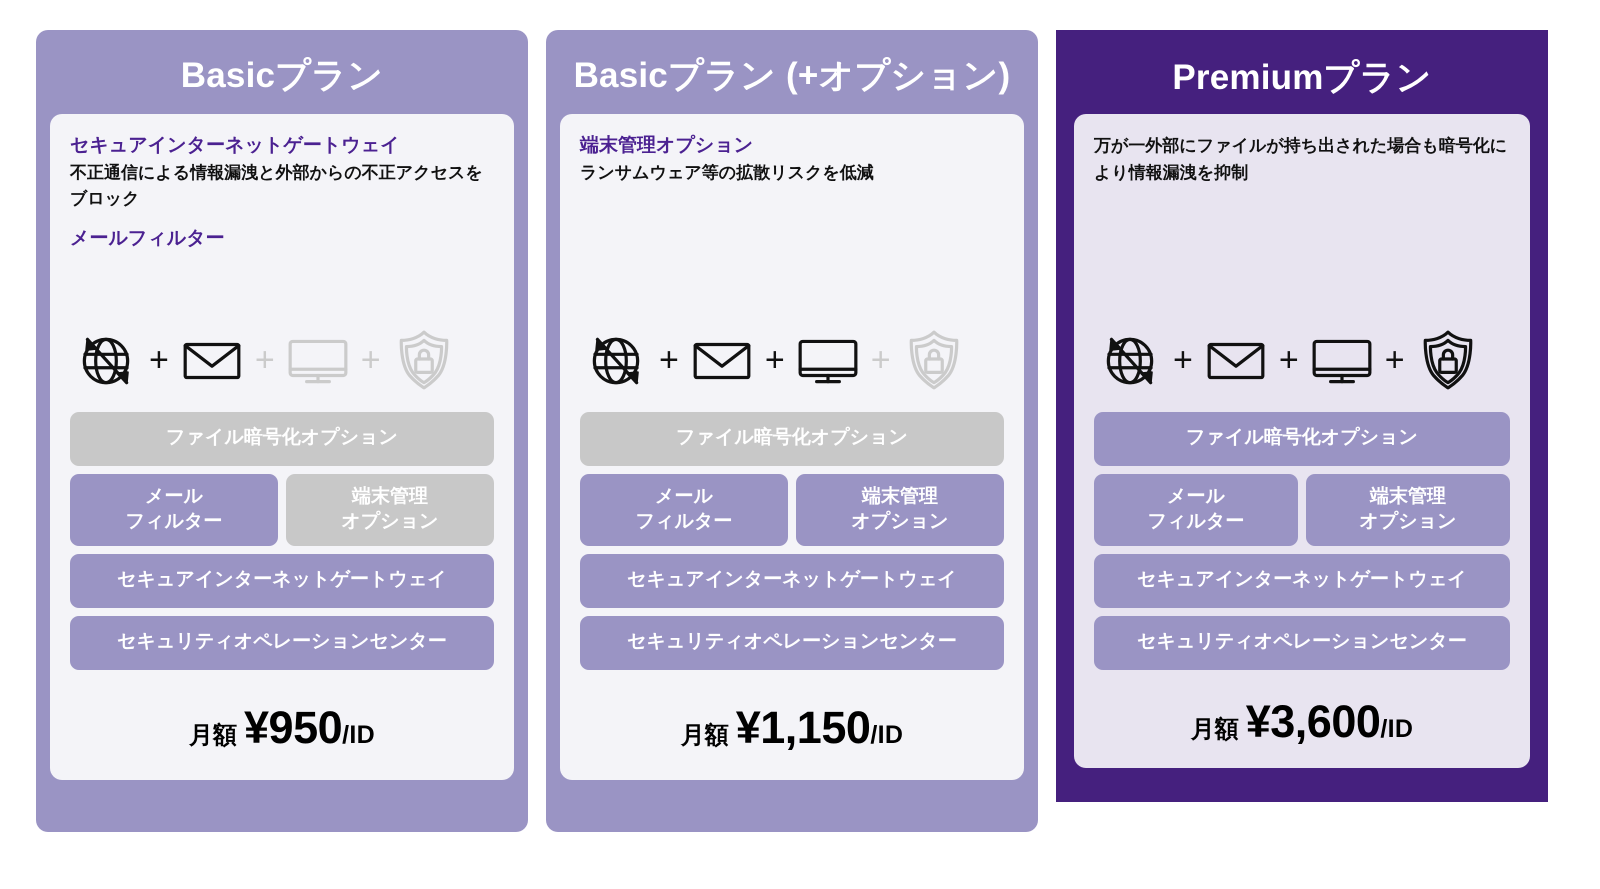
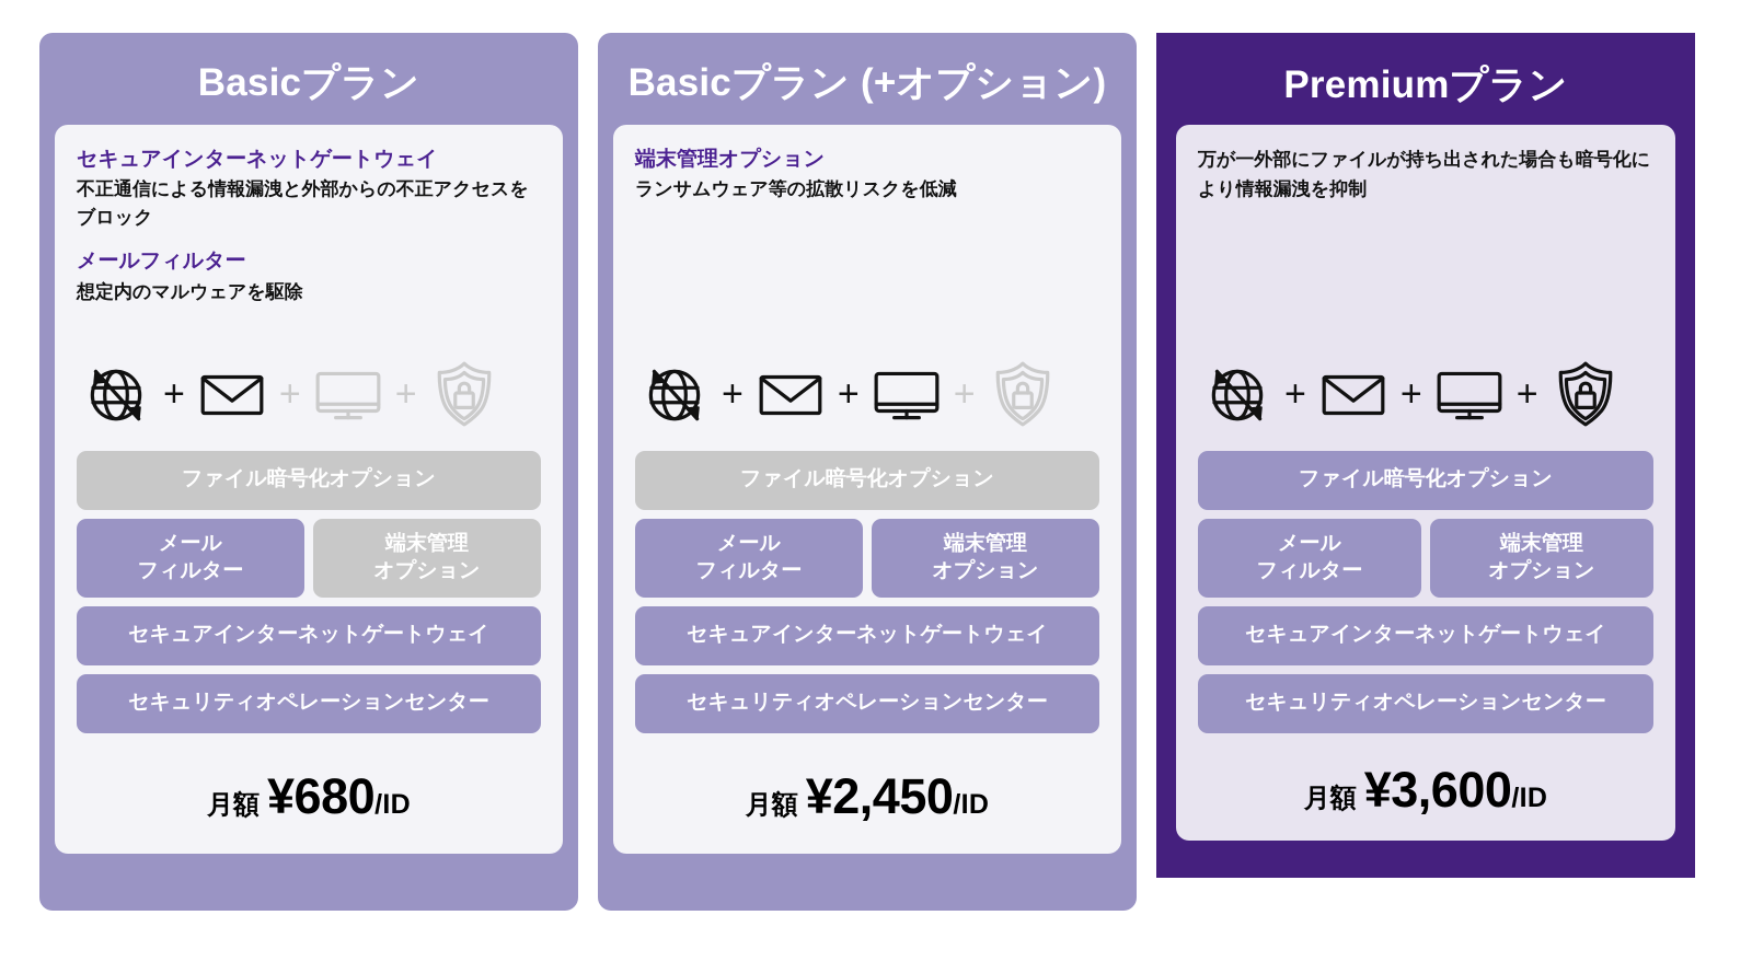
  Basicプラン
  セキュアインターネットゲートウェイ
  不正通信による情報漏洩と外部からの不正アクセスをブロック
  メールフィルター
+ 想定内のマルウェアを駆除
  +
  +
  +
  ファイル暗号化オプション
  メール
  フィルター
  端末管理
  オプション
  セキュアインターネットゲートウェイ
  セキュリティオペレーションセンター
  月額
- ¥950
+ ¥680
  /ID
  Basicプラン (+オプション)
  端末管理オプション
  ランサムウェア等の拡散リスクを低減
  +
  +
  +
  ファイル暗号化オプション
  メール
  フィルター
  端末管理
  オプション
  セキュアインターネットゲートウェイ
  セキュリティオペレーションセンター
  月額
- ¥1,150
+ ¥2,450
  /ID
  Premiumプラン
  万が一外部にファイルが持ち出された場合も暗号化により情報漏洩を抑制
  +
  +
  +
  ファイル暗号化オプション
  メール
  フィルター
  端末管理
  オプション
  セキュアインターネットゲートウェイ
  セキュリティオペレーションセンター
  月額
  ¥3,600
  /ID
